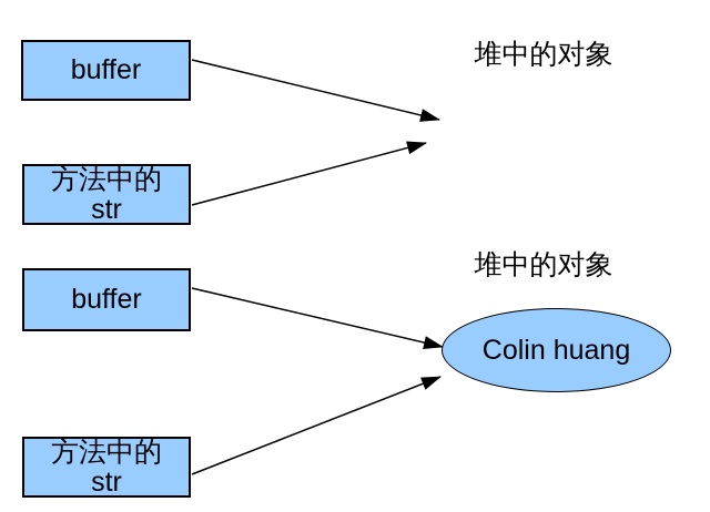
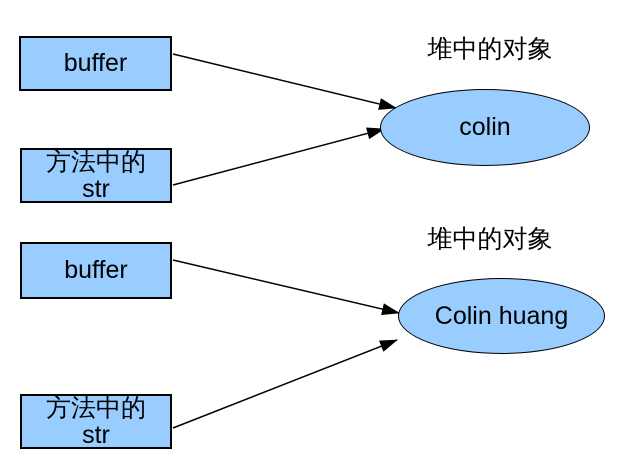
  buffer
  方法中的
  str
  buffer
  方法中的
  str
  堆中的对象
  堆中的对象
+ colin
  Colin huang
